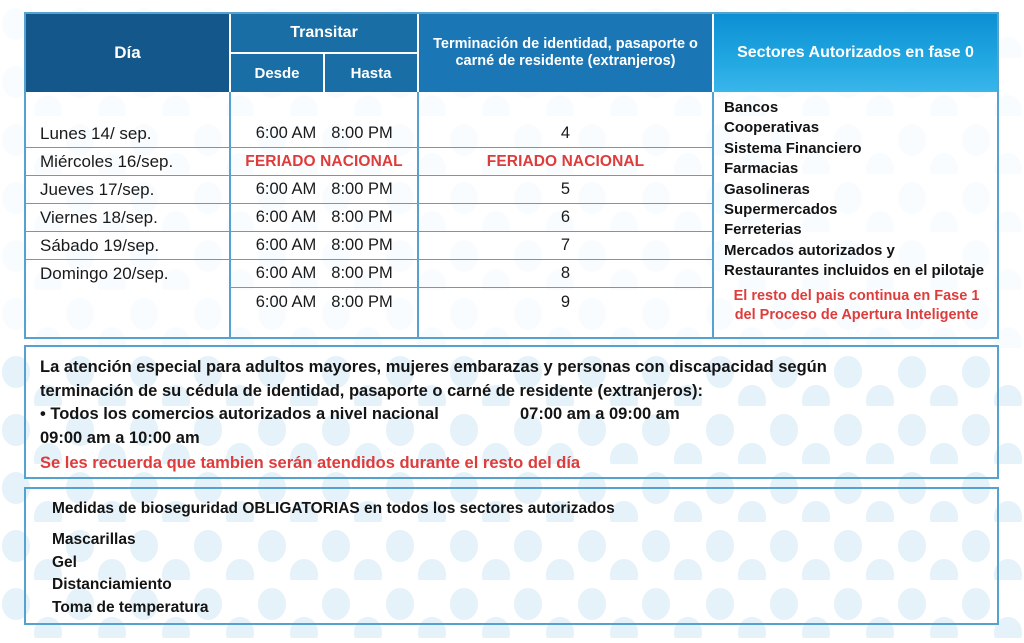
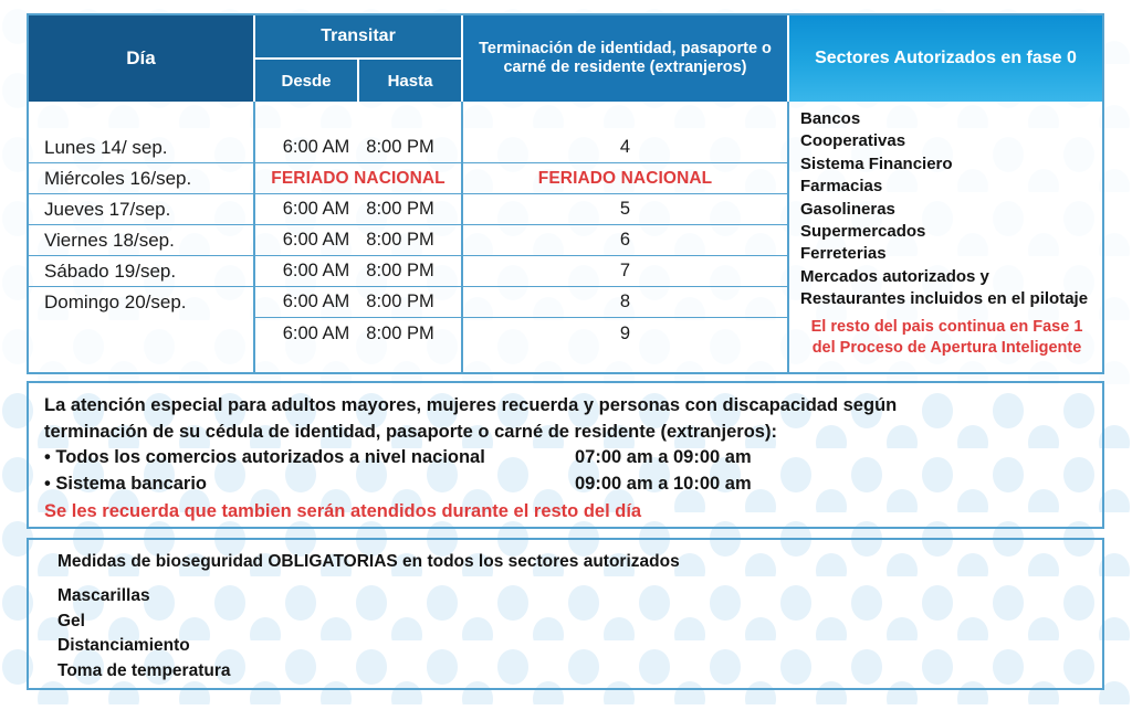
  Día
  Transitar
  Desde
  Hasta
  Terminación de identidad, pasaporte o carné de residente (extranjeros)
  Sectores Autorizados en fase 0
  Lunes 14/ sep.
  Miércoles 16/sep.
  Jueves 17/sep.
  Viernes 18/sep.
  Sábado 19/sep.
  Domingo 20/sep.
  6:00 AM
  8:00 PM
  FERIADO NACIONAL
  6:00 AM
  8:00 PM
  6:00 AM
  8:00 PM
  6:00 AM
  8:00 PM
  6:00 AM
  8:00 PM
  6:00 AM
  8:00 PM
  4
  FERIADO NACIONAL
  5
  6
  7
  8
  9
  Bancos
  Cooperativas
  Sistema Financiero
  Farmacias
  Gasolineras
  Supermercados
  Ferreterias
  Mercados autorizados y
  Restaurantes incluidos en el pilotaje
  El resto del pais continua en Fase 1
  del Proceso de Apertura Inteligente
- La atención especial para adultos mayores, mujeres embarazas y personas con discapacidad según
+ La atención especial para adultos mayores, mujeres recuerda y personas con discapacidad según
  terminación de su cédula de identidad, pasaporte o carné de residente (extranjeros):
  • Todos los comercios autorizados a nivel nacional
  07:00 am a 09:00 am
+ • Sistema bancario
  09:00 am a 10:00 am
  Se les recuerda que tambien serán atendidos durante el resto del día
  Medidas de bioseguridad OBLIGATORIAS en todos los sectores autorizados
  Mascarillas
  Gel
  Distanciamiento
  Toma de temperatura
